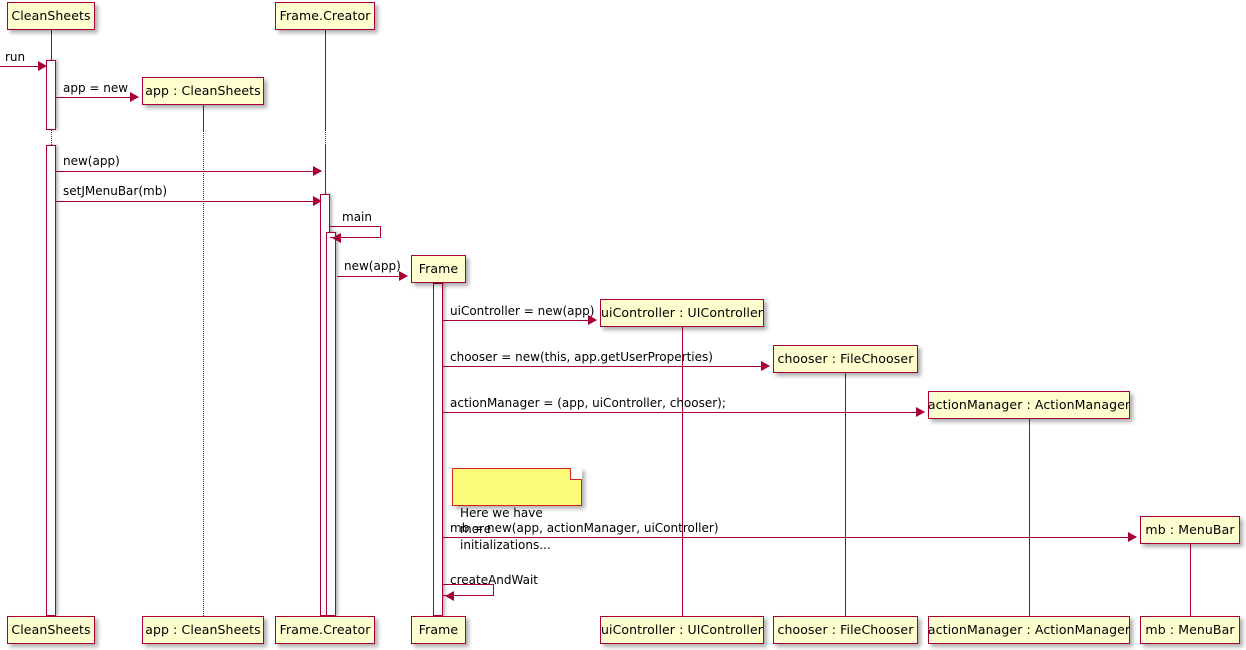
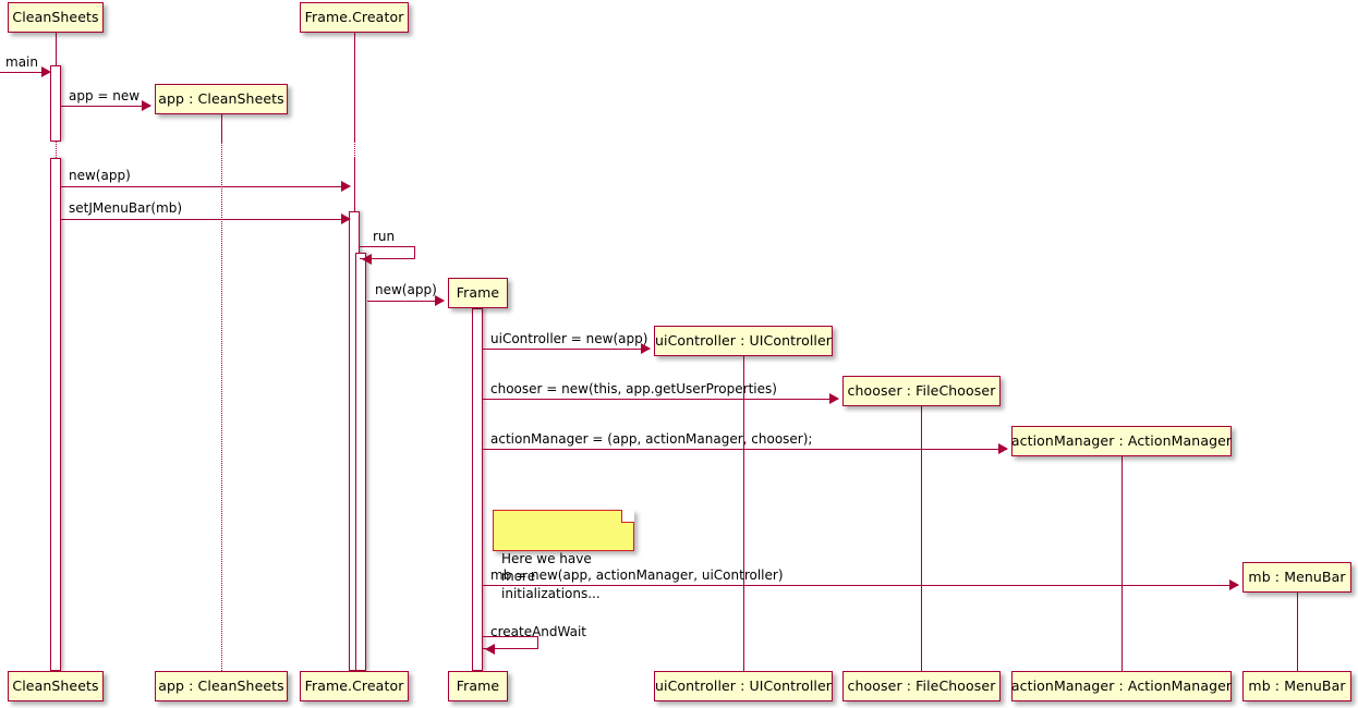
- run
+ main
  app = new
  new(app)
  setJMenuBar(mb)
- main
+ run
  new(app)
  uiController = new(app)
  chooser = new(this, app.getUserProperties)
- actionManager = (app, uiController, chooser);
+ actionManager = (app, actionManager, chooser);
  mew(app, actionManager, uiController)
  createAndWait
  Here we have more
  initializations...
  CleanSheets
  app : CleanSheets
  Frame.Creator
  Frame
  uiController : UIController
  chooser : FileChooser
  actionManager : ActionManager
  mb : MenuBar
  CleanSheets
  app : CleanSheets
  Frame.Creator
  Frame
  uiController : UIController
  chooser : FileChooser
  actionManager : ActionManager
  mb : MenuBar
